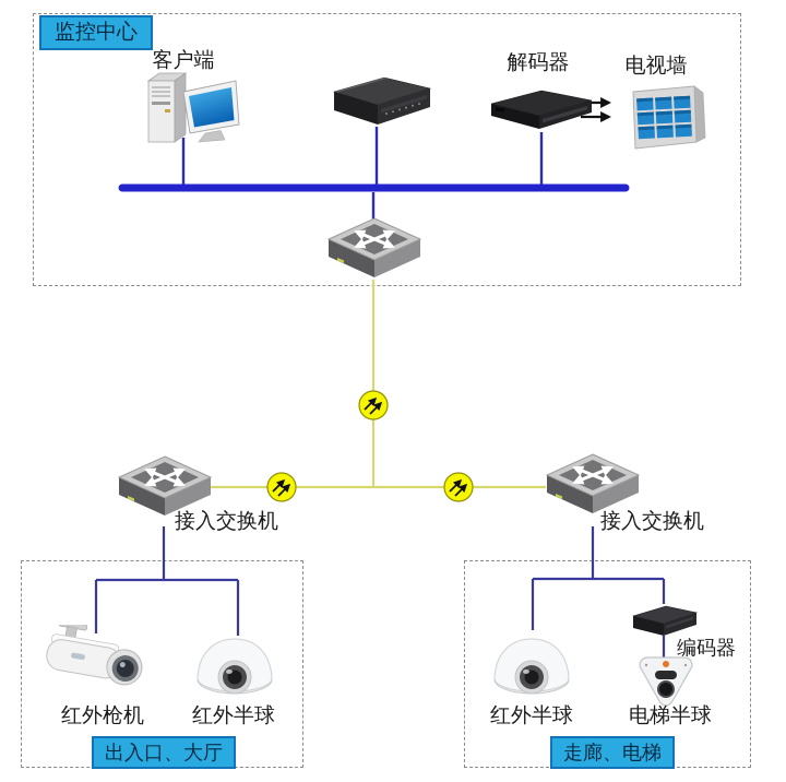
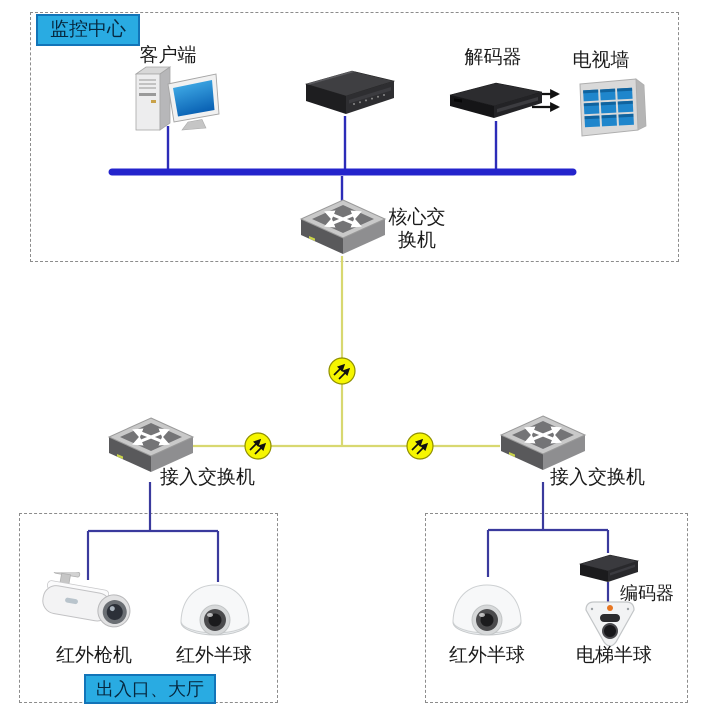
  监控中心
  客户端
  解码器
  电视墙
+ 核心交换机
  接入交换机
  接入交换机
  红外枪机
  红外半球
  红外半球
  编码器
  电梯半球
  出入口、大厅
- 走廊、电梯
